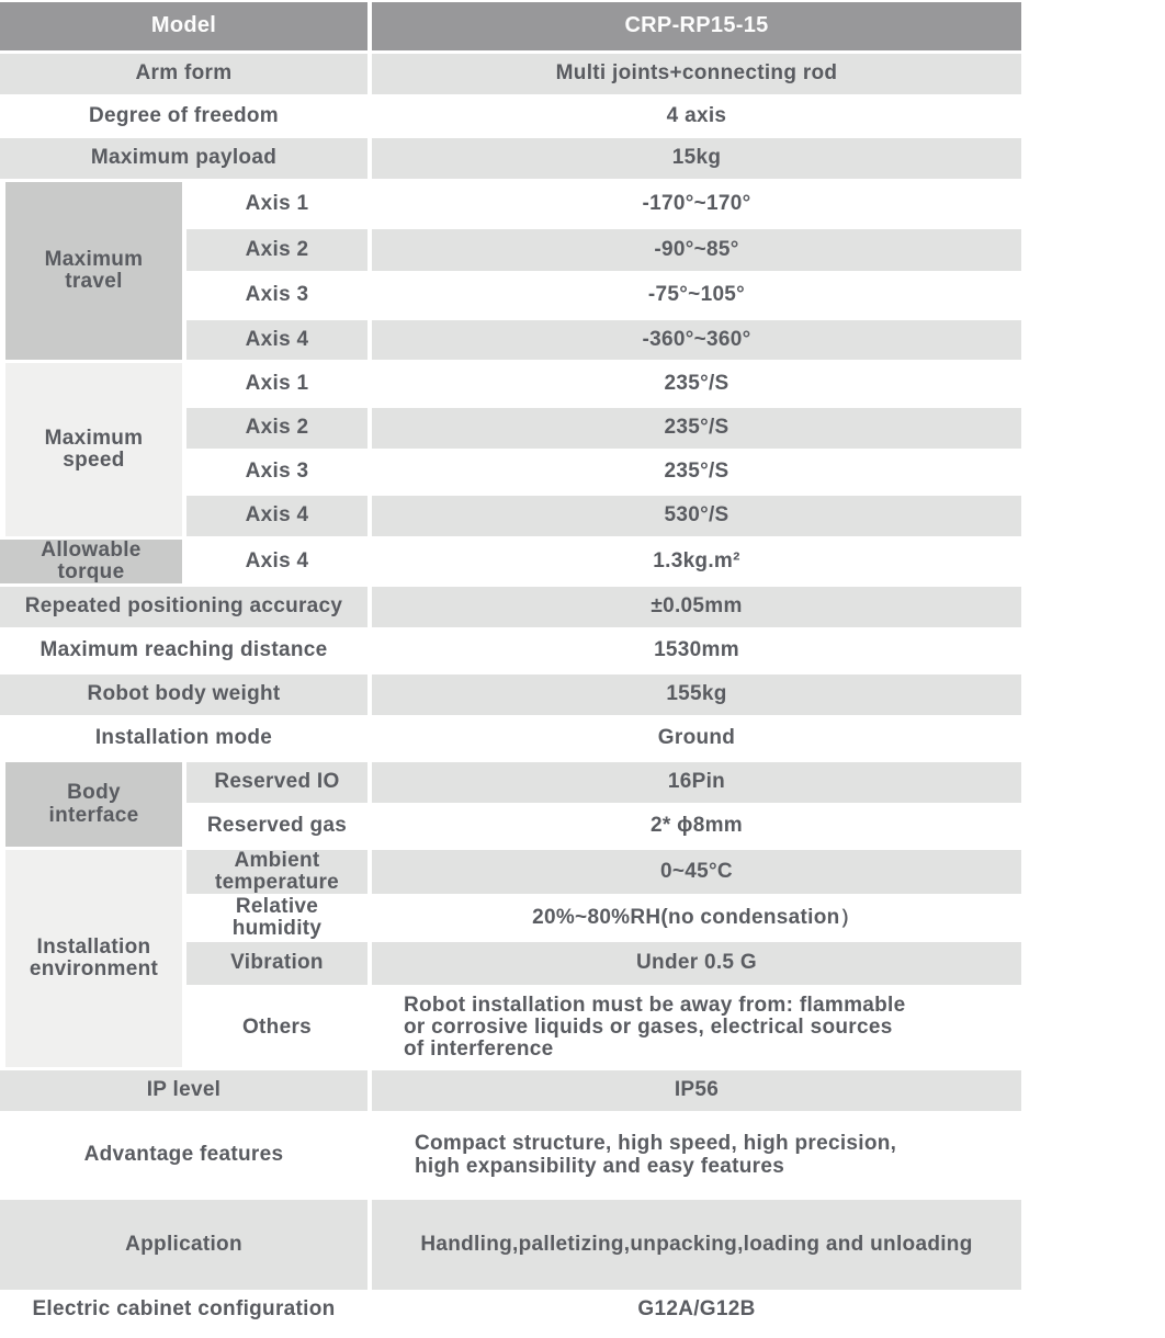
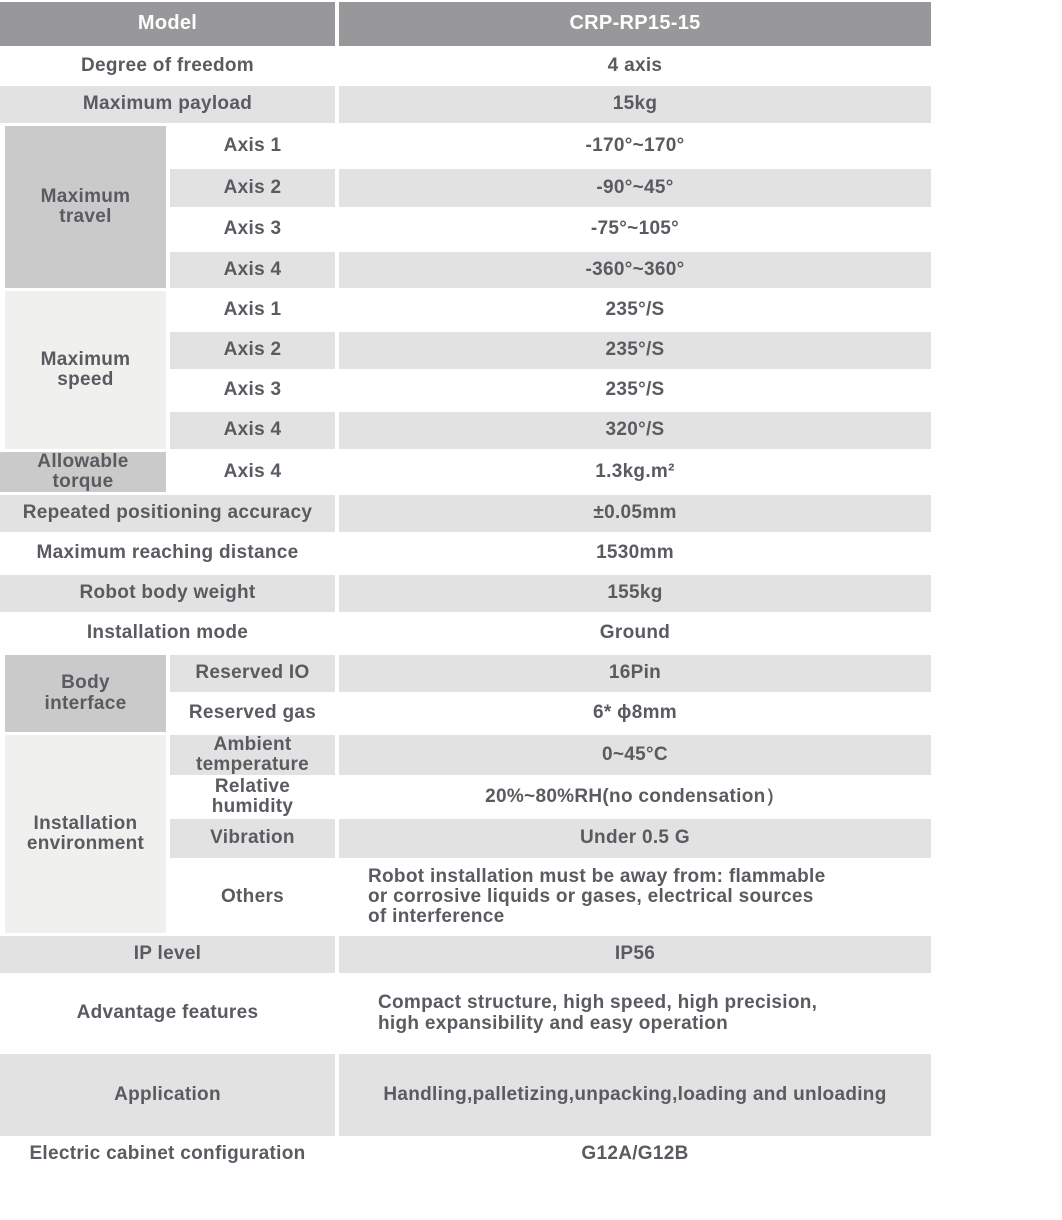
  Model
  CRP-RP15-15
- Arm form
- Multi joints+connecting rod
  Degree of freedom
  4 axis
  Maximum payload
  15kg
  Maximum travel
  Axis 1
  -170°~170°
  Axis 2
- -90°~85°
+ -90°~45°
  Axis 3
  -75°~105°
  Axis 4
  -360°~360°
  Maximum speed
  Axis 1
  235°/S
  Axis 2
  235°/S
  Axis 3
  235°/S
  Axis 4
- 530°/S
+ 320°/S
  Allowable torque
  Axis 4
  1.3kg.m²
  Repeated positioning accuracy
  ±0.05mm
  Maximum reaching distance
  1530mm
  Robot body weight
  155kg
  Installation mode
  Ground
  Body interface
  Reserved IO
  16Pin
  Reserved gas
- 2* ϕ8mm
+ 6* ϕ8mm
  Installation environment
  Ambient temperature
  0~45°C
  Relative humidity
  20%~80%RH(no condensation）
  Vibration
  Under 0.5 G
  Others
  Robot installation must be away from: flammable or corrosive liquids or gases, electrical sources of interference
  IP level
  IP56
  Advantage features
- Compact structure, high speed, high precision, high expansibility and easy features
+ Compact structure, high speed, high precision, high expansibility and easy operation
  Application
  Handling,palletizing,unpacking,loading and unloading
  Electric cabinet configuration
  G12A/G12B
